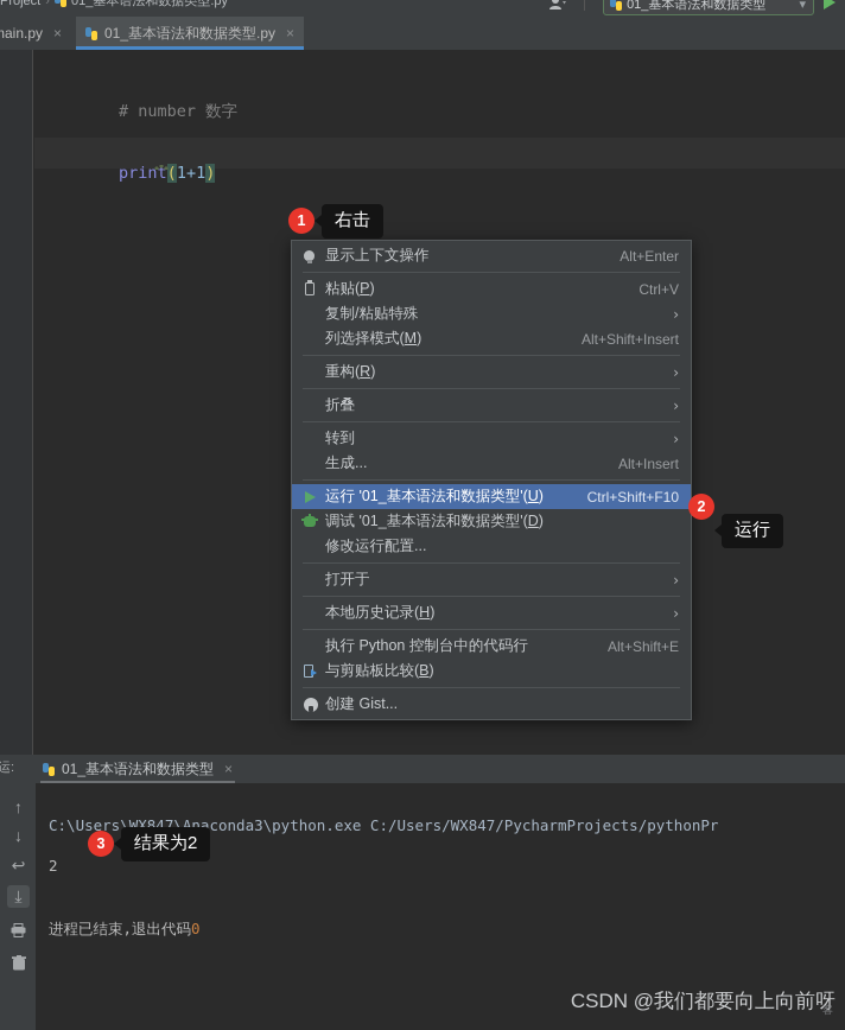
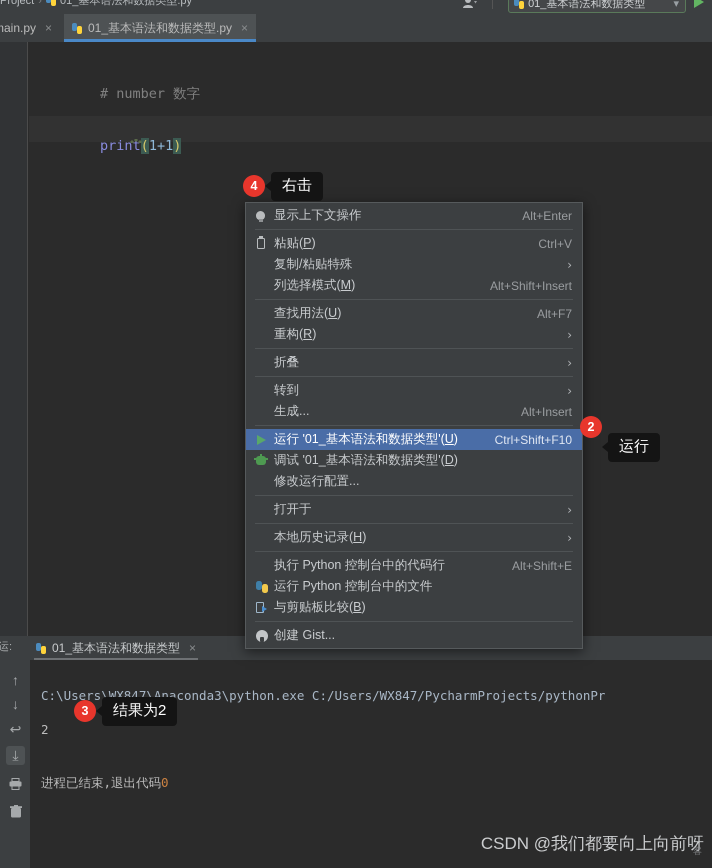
  Project › 01_基本语法和数据类型.py
  01_基本语法和数据类型
  ▾
  ain.py
  ×
  01_基本语法和数据类型.py
  ×
  # number 数字
  print(1+1)
  显示上下文操作
  Alt+Enter
  粘贴(P)
  Ctrl+V
  复制/粘贴特殊
  ›
  列选择模式(M)
  Alt+Shift+Insert
+ 查找用法(U)
+ Alt+F7
  重构(R)
  ›
  折叠
  ›
  转到
  ›
  生成...
  Alt+Insert
  运行 '01_基本语法和数据类型'(U)
  Ctrl+Shift+F10
  调试 '01_基本语法和数据类型'(D)
  修改运行配置...
  打开于
  ›
  本地历史记录(H)
  ›
  执行 Python 控制台中的代码行
  Alt+Shift+E
+ 运行 Python 控制台中的文件
  与剪贴板比较(B)
  创建 Gist...
- 1
+ 4
  右击
  2
  运行
  3
  结果为2
  运:
  01_基本语法和数据类型
  ×
  ↑
  ↓
  ↩
  ⤓
  C:\Users\WX847\Anaconda3\python.exe C:/Users/WX847/PycharmProjects/pythonPr
  2
  进程已结束,退出代码0
  CSDN @我们都要向上向前呀
  客
